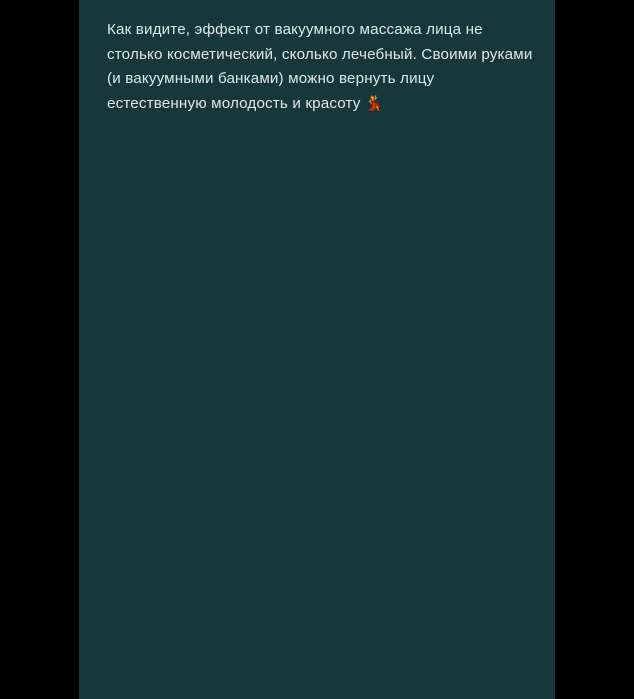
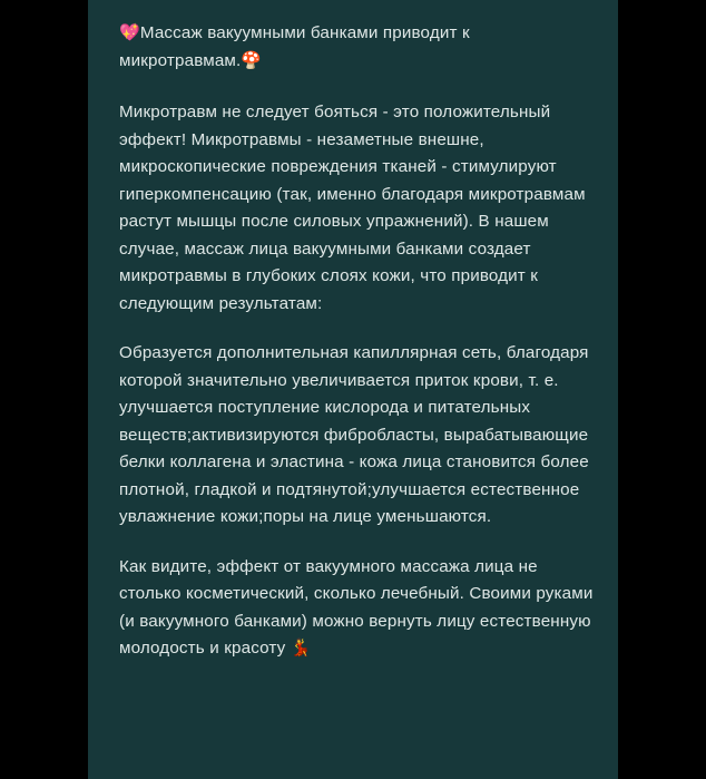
+ 💖Массаж вакуумными банками приводит к микротравмам.🍄
+ Микротравм не следует бояться - это положительный эффект! Микротравмы - незаметные внешне, микроскопические повреждения тканей - стимулируют гиперкомпенсацию (так, именно благодаря микротравмам растут мышцы после силовых упражнений). В нашем случае, массаж лица вакуумными банками создает микротравмы в глубоких слоях кожи, что приводит к следующим результатам:
+ Образуется дополнительная капиллярная сеть, благодаря которой значительно увеличивается приток крови, т. е. улучшается поступление кислорода и питательных веществ;активизируются фибробласты, вырабатывающие белки коллагена и эластина - кожа лица становится более плотной, гладкой и подтянутой;улучшается естественное увлажнение кожи;поры на лице уменьшаются.
- Как видите, эффект от вакуумного массажа лица не столько косметический, сколько лечебный. Своими руками (и вакуумными банками) можно вернуть лицу естественную молодость и красоту 💃
+ Как видите, эффект от вакуумного массажа лица не столько косметический, сколько лечебный. Своими руками (и вакуумного банками) можно вернуть лицу естественную молодость и красоту 💃
